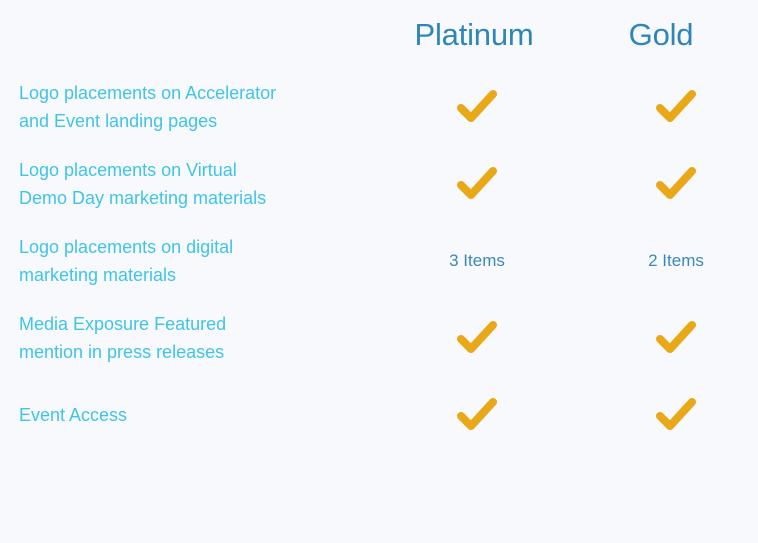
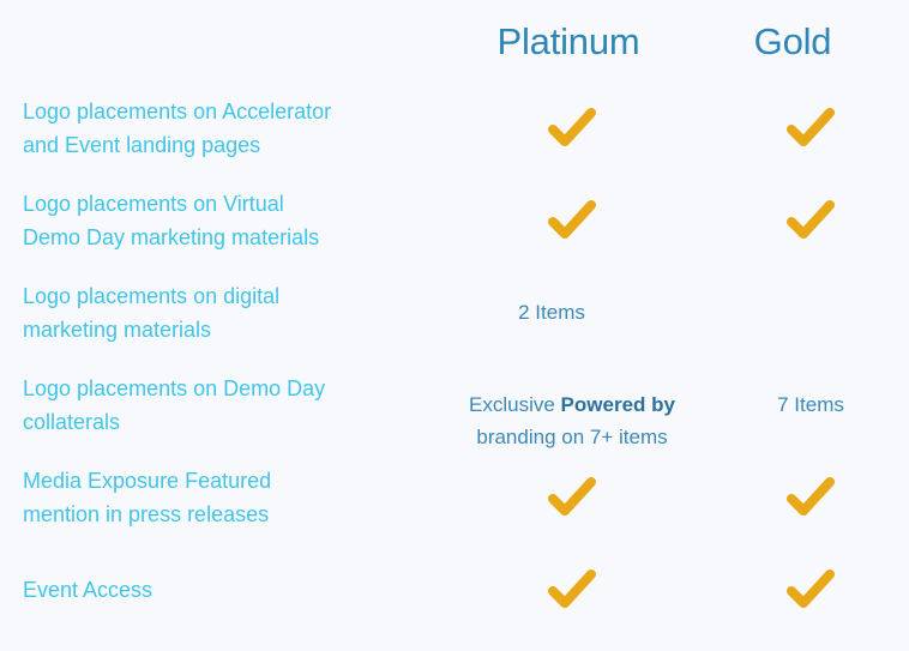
  Platinum
  Gold
  Logo placements on Accelerator
  and Event landing pages
  Logo placements on Virtual
  Demo Day marketing materials
  Logo placements on digital
  marketing materials
- 3 Items
  2 Items
+ Logo placements on Demo Day
+ collaterals
+ Exclusive Powered by
+ branding on 7+ items
+ 7 Items
  Media Exposure Featured
  mention in press releases
  Event Access
